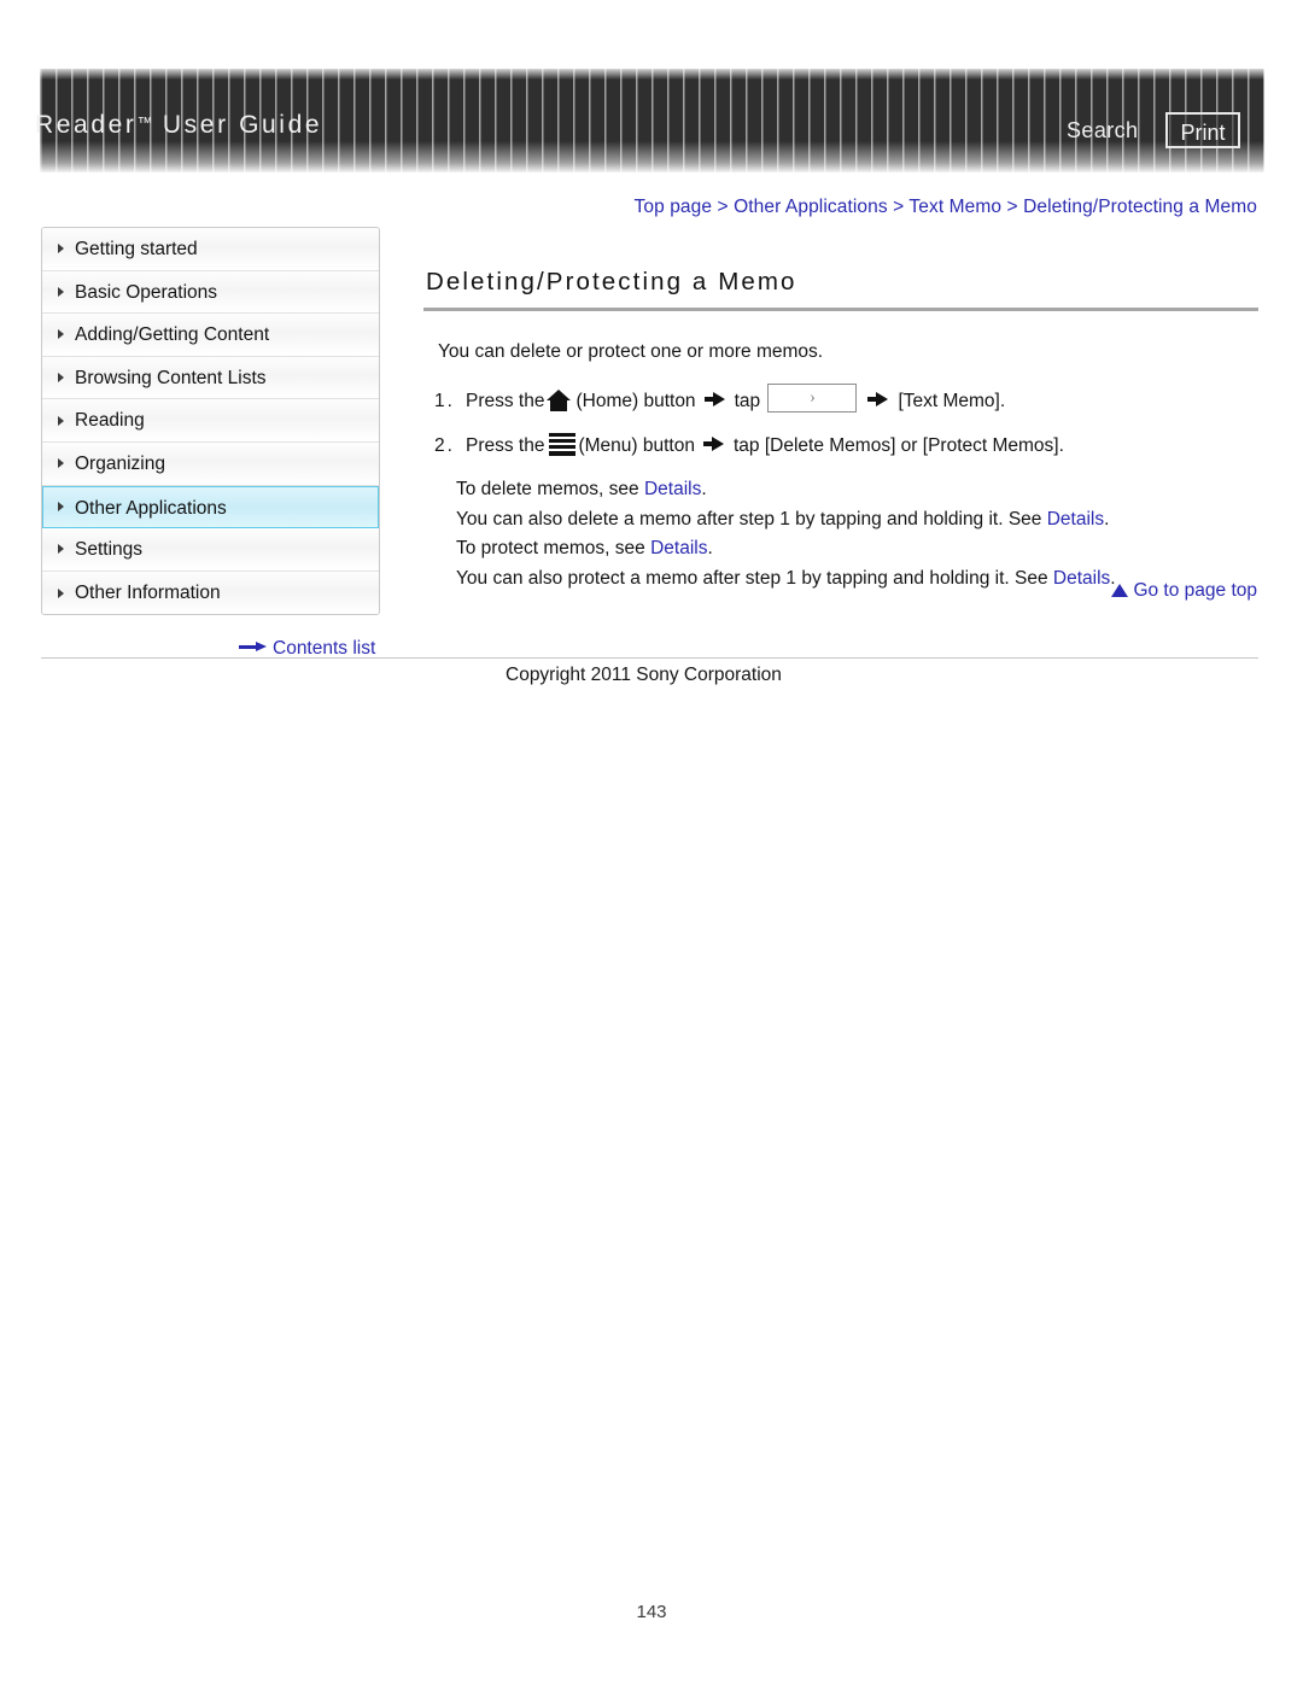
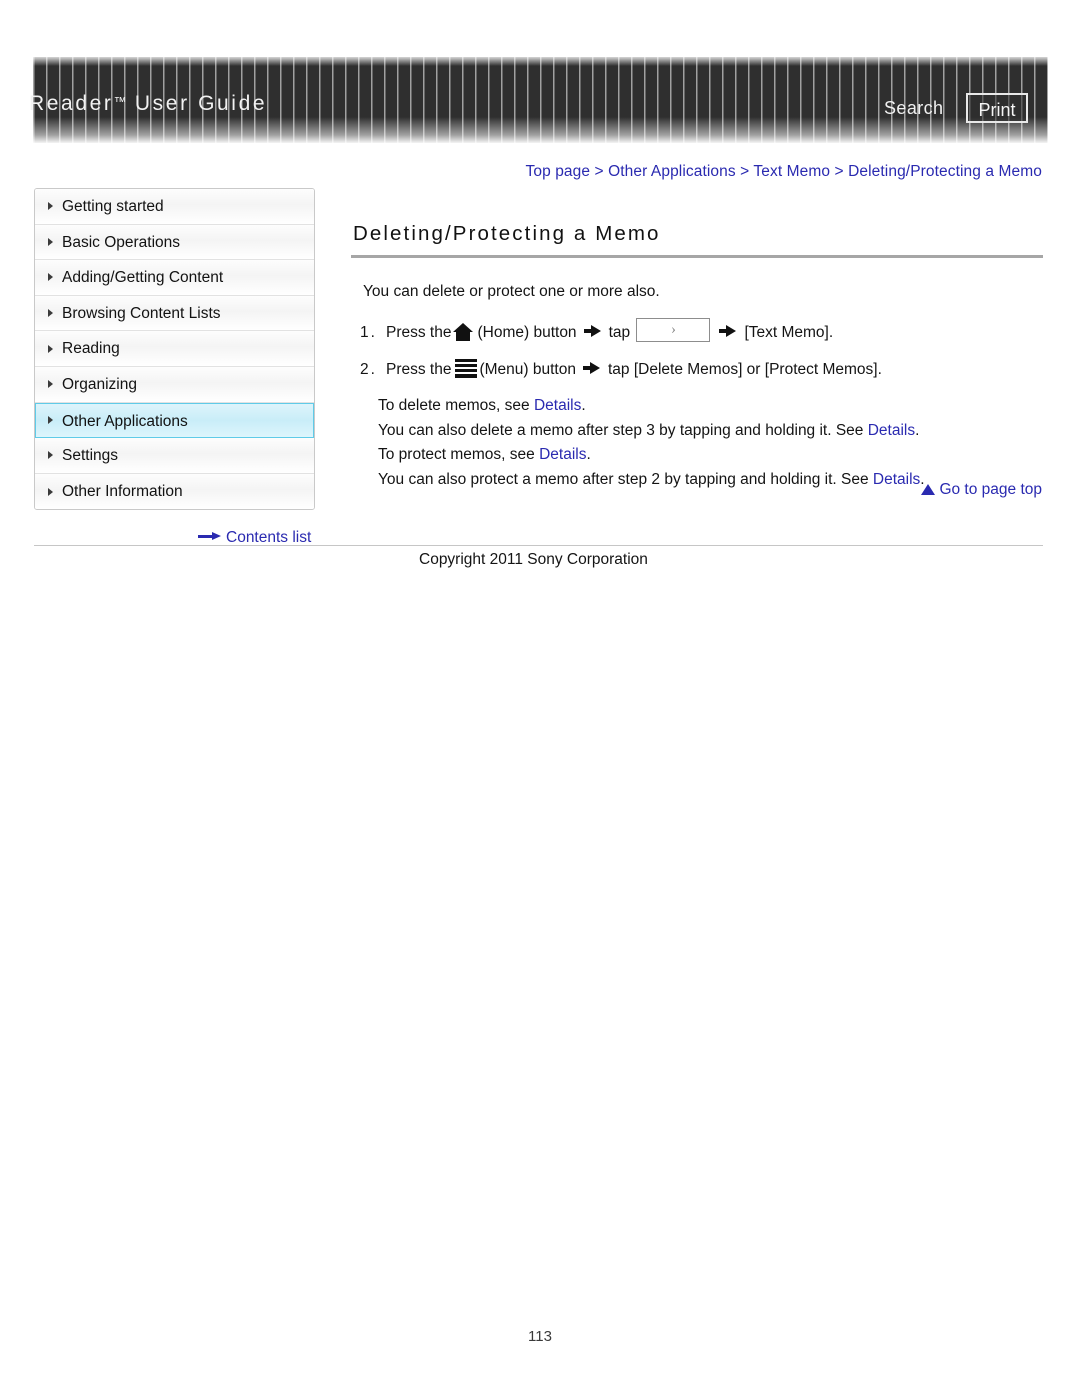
  Reader™ User Guide
  Search
  Print
  Top page > Other Applications > Text Memo > Deleting/Protecting a Memo
  Getting started
  Basic Operations
  Adding/Getting Content
  Browsing Content Lists
  Reading
  Organizing
  Other Applications
  Settings
  Other Information
  Contents list
  Deleting/Protecting a Memo
- You can delete or protect one or more memos.
+ You can delete or protect one or more also.
  1. Press the (Home) button tap
  ›
  [Text Memo].
  2. Press the (Menu) button tap [Delete Memos] or [Protect Memos].
  To delete memos, see Details.
- You can also delete a memo after step 1 by tapping and holding it. See Details.
+ You can also delete a memo after step 3 by tapping and holding it. See Details.
  To protect memos, see Details.
- You can also protect a memo after step 1 by tapping and holding it. See Details.
+ You can also protect a memo after step 2 by tapping and holding it. See Details.
  Go to page top
  Copyright 2011 Sony Corporation
- 143
+ 113
